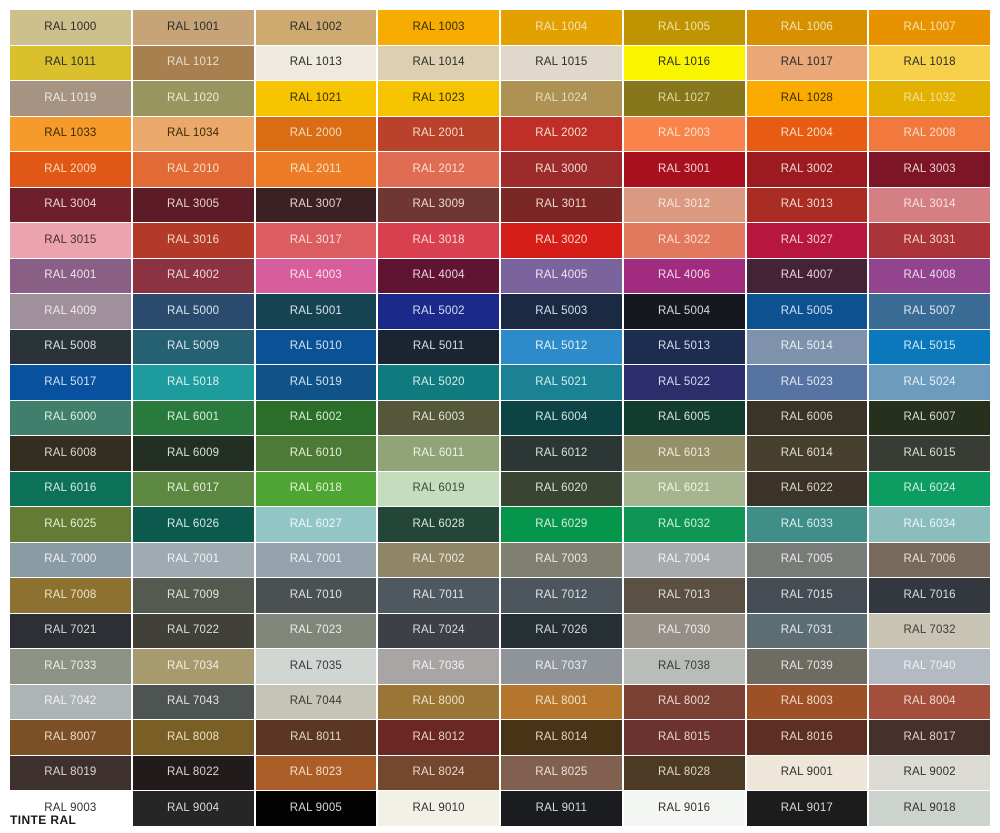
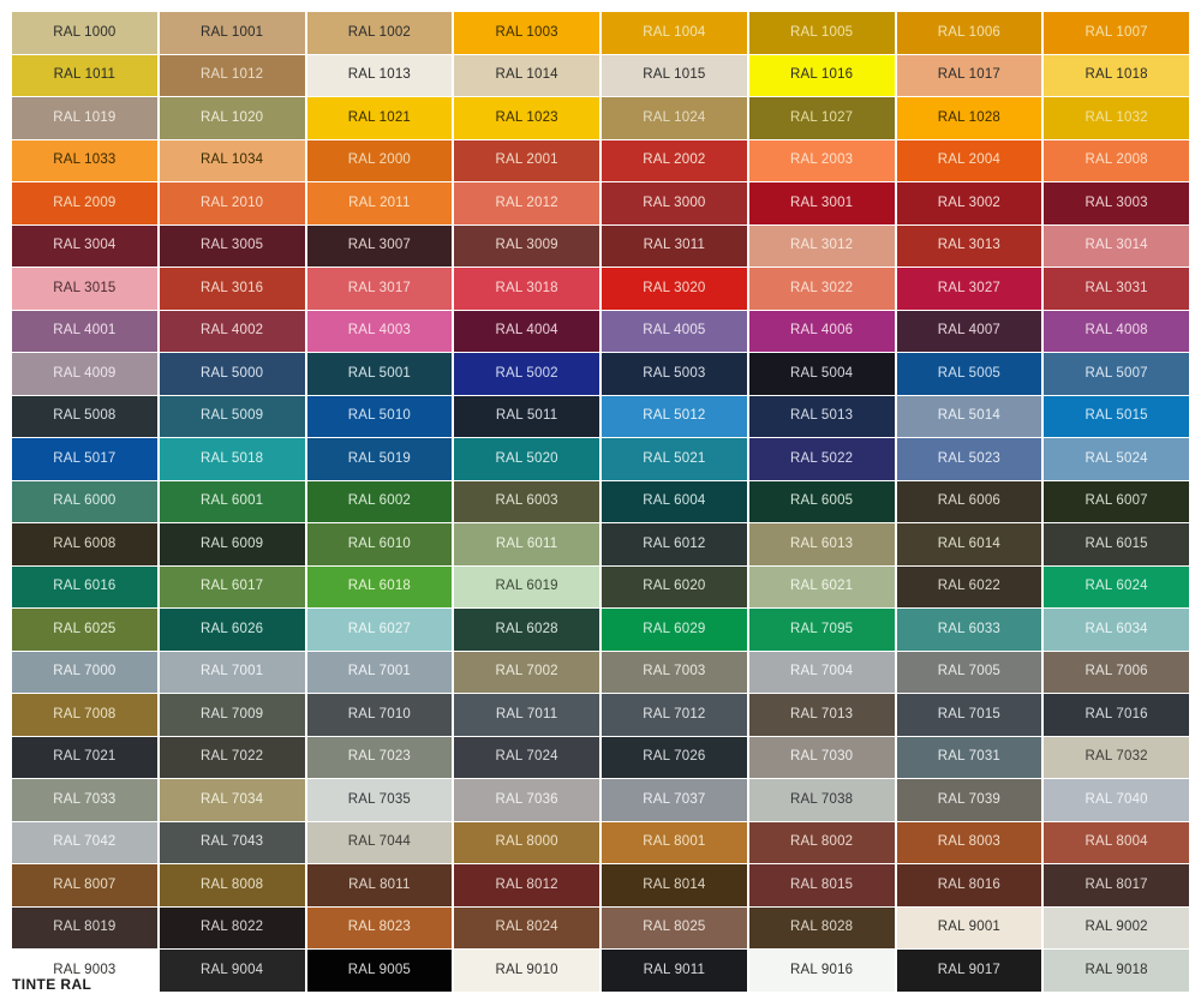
  RAL 1000
  RAL 1001
  RAL 1002
  RAL 1003
  RAL 1004
  RAL 1005
  RAL 1006
  RAL 1007
  RAL 1011
  RAL 1012
  RAL 1013
  RAL 1014
  RAL 1015
  RAL 1016
  RAL 1017
  RAL 1018
  RAL 1019
  RAL 1020
  RAL 1021
  RAL 1023
  RAL 1024
  RAL 1027
  RAL 1028
  RAL 1032
  RAL 1033
  RAL 1034
  RAL 2000
  RAL 2001
  RAL 2002
  RAL 2003
  RAL 2004
  RAL 2008
  RAL 2009
  RAL 2010
  RAL 2011
  RAL 2012
  RAL 3000
  RAL 3001
  RAL 3002
  RAL 3003
  RAL 3004
  RAL 3005
  RAL 3007
  RAL 3009
  RAL 3011
  RAL 3012
  RAL 3013
  RAL 3014
  RAL 3015
  RAL 3016
  RAL 3017
  RAL 3018
  RAL 3020
  RAL 3022
  RAL 3027
  RAL 3031
  RAL 4001
  RAL 4002
  RAL 4003
  RAL 4004
  RAL 4005
  RAL 4006
  RAL 4007
  RAL 4008
  RAL 4009
  RAL 5000
  RAL 5001
  RAL 5002
  RAL 5003
  RAL 5004
  RAL 5005
  RAL 5007
  RAL 5008
  RAL 5009
  RAL 5010
  RAL 5011
  RAL 5012
  RAL 5013
  RAL 5014
  RAL 5015
  RAL 5017
  RAL 5018
  RAL 5019
  RAL 5020
  RAL 5021
  RAL 5022
  RAL 5023
  RAL 5024
  RAL 6000
  RAL 6001
  RAL 6002
  RAL 6003
  RAL 6004
  RAL 6005
  RAL 6006
  RAL 6007
  RAL 6008
  RAL 6009
  RAL 6010
  RAL 6011
  RAL 6012
  RAL 6013
  RAL 6014
  RAL 6015
  RAL 6016
  RAL 6017
  RAL 6018
  RAL 6019
  RAL 6020
  RAL 6021
  RAL 6022
  RAL 6024
  RAL 6025
  RAL 6026
  RAL 6027
  RAL 6028
  RAL 6029
- RAL 6032
+ RAL 7095
  RAL 6033
  RAL 6034
  RAL 7000
  RAL 7001
  RAL 7001
  RAL 7002
  RAL 7003
  RAL 7004
  RAL 7005
  RAL 7006
  RAL 7008
  RAL 7009
  RAL 7010
  RAL 7011
  RAL 7012
  RAL 7013
  RAL 7015
  RAL 7016
  RAL 7021
  RAL 7022
  RAL 7023
  RAL 7024
  RAL 7026
  RAL 7030
  RAL 7031
  RAL 7032
  RAL 7033
  RAL 7034
  RAL 7035
  RAL 7036
  RAL 7037
  RAL 7038
  RAL 7039
  RAL 7040
  RAL 7042
  RAL 7043
  RAL 7044
  RAL 8000
  RAL 8001
  RAL 8002
  RAL 8003
  RAL 8004
  RAL 8007
  RAL 8008
  RAL 8011
  RAL 8012
  RAL 8014
  RAL 8015
  RAL 8016
  RAL 8017
  RAL 8019
  RAL 8022
  RAL 8023
  RAL 8024
  RAL 8025
  RAL 8028
  RAL 9001
  RAL 9002
  RAL 9003
  RAL 9004
  RAL 9005
  RAL 9010
  RAL 9011
  RAL 9016
  RAL 9017
  RAL 9018
  TINTE RAL
